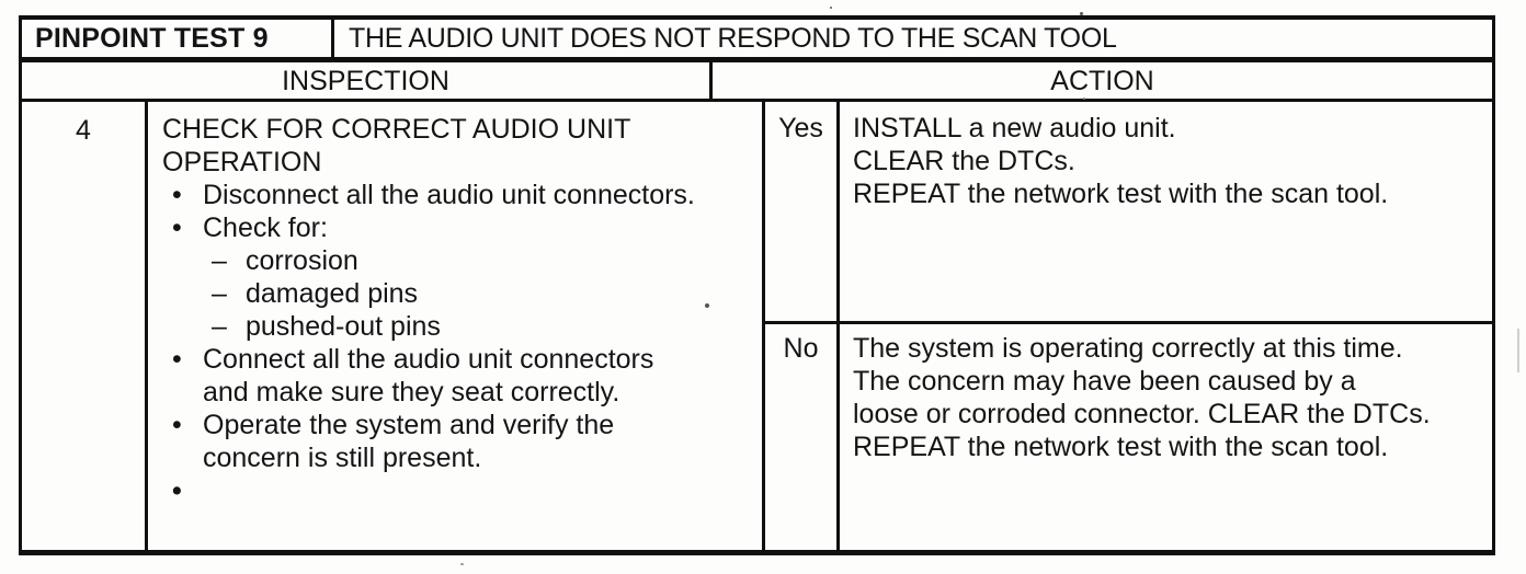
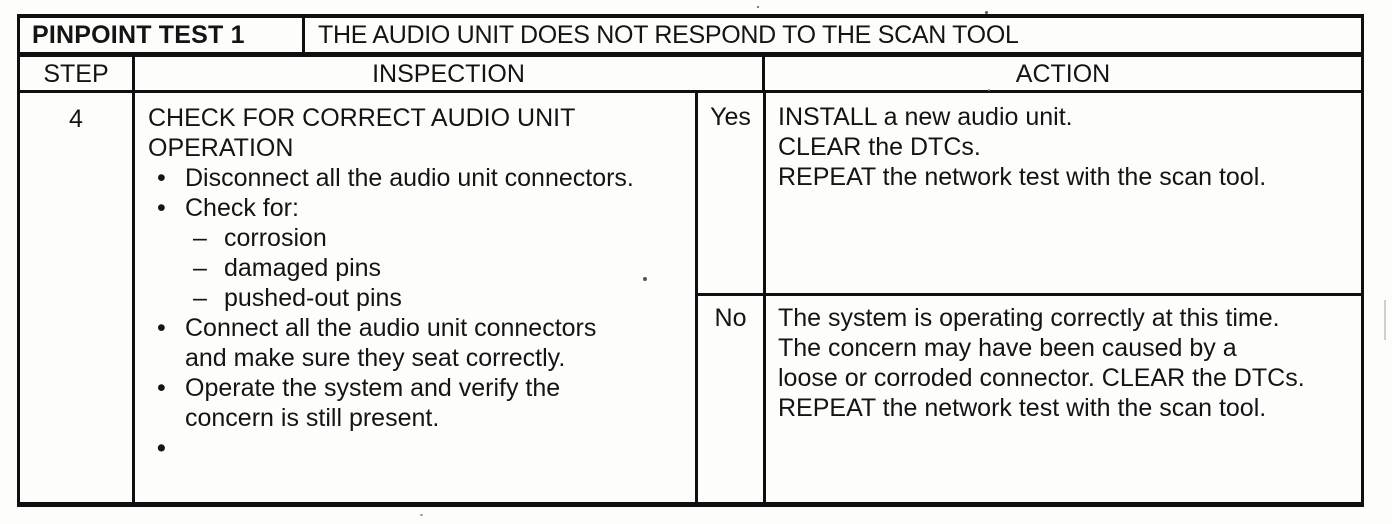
- PINPOINT TEST 9
+ PINPOINT TEST 1
  THE AUDIO UNIT DOES NOT RESPOND TO THE SCAN TOOL
+ STEP
  INSPECTION
  ACTION
  4
  CHECK FOR CORRECT AUDIO UNIT
  OPERATION
  •
  Disconnect all the audio unit connectors.
  •
  Check for:
  –
  corrosion
  –
  damaged pins
  –
  pushed-out pins
  •
  Connect all the audio unit connectors
  and make sure they seat correctly.
  •
  Operate the system and verify the
  concern is still present.
  •
  Yes
  INSTALL a new audio unit.
  CLEAR the DTCs.
  REPEAT the network test with the scan tool.
  No
  The system is operating correctly at this time.
  The concern may have been caused by a
  loose or corroded connector. CLEAR the DTCs.
  REPEAT the network test with the scan tool.
